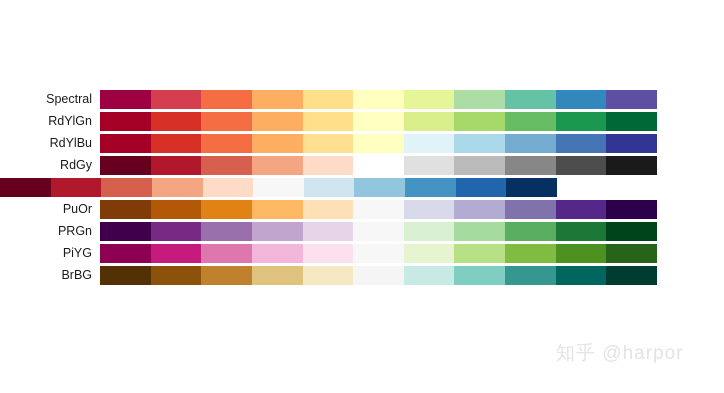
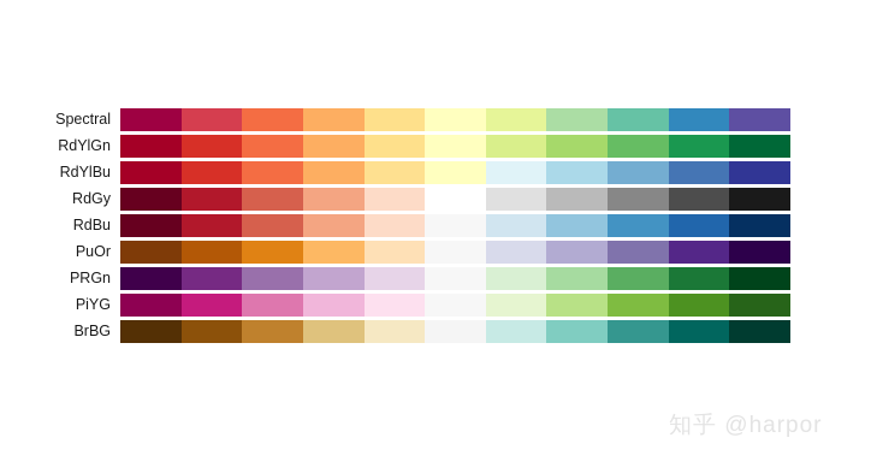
  Spectral
  RdYlGn
  RdYlBu
  RdGy
+ RdBu
  PuOr
  PRGn
  PiYG
  BrBG
  知乎 @harpor
